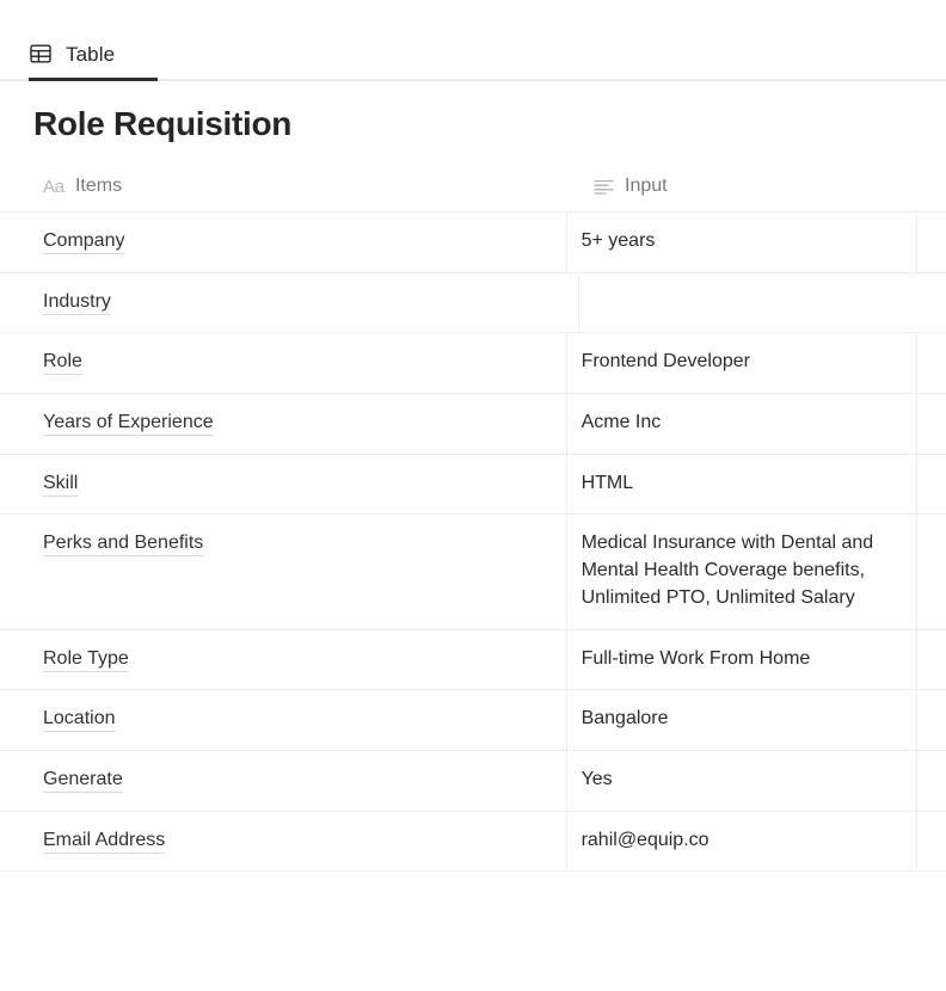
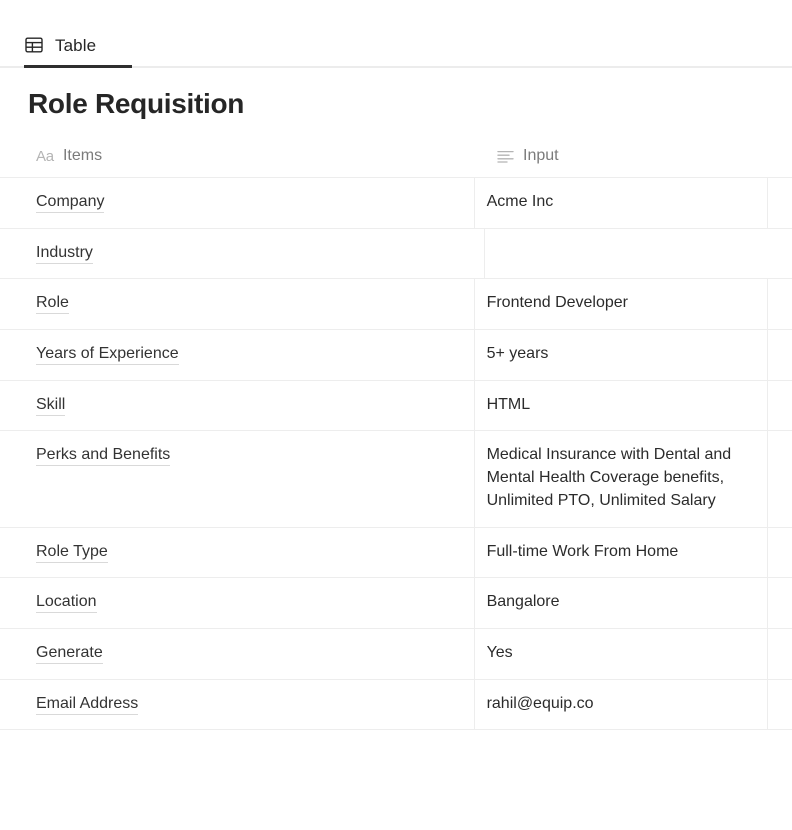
  Table
  Role Requisition
  Aa
  Items
  Input
  Company
- 5+ years
+ Acme Inc
  Industry
  Role
  Frontend Developer
  Years of Experience
- Acme Inc
+ 5+ years
  Skill
  HTML
  Perks and Benefits
  Medical Insurance with Dental and Mental Health Coverage benefits, Unlimited PTO, Unlimited Salary
  Role Type
  Full-time Work From Home
  Location
  Bangalore
  Generate
  Yes
  Email Address
  rahil@equip.co
